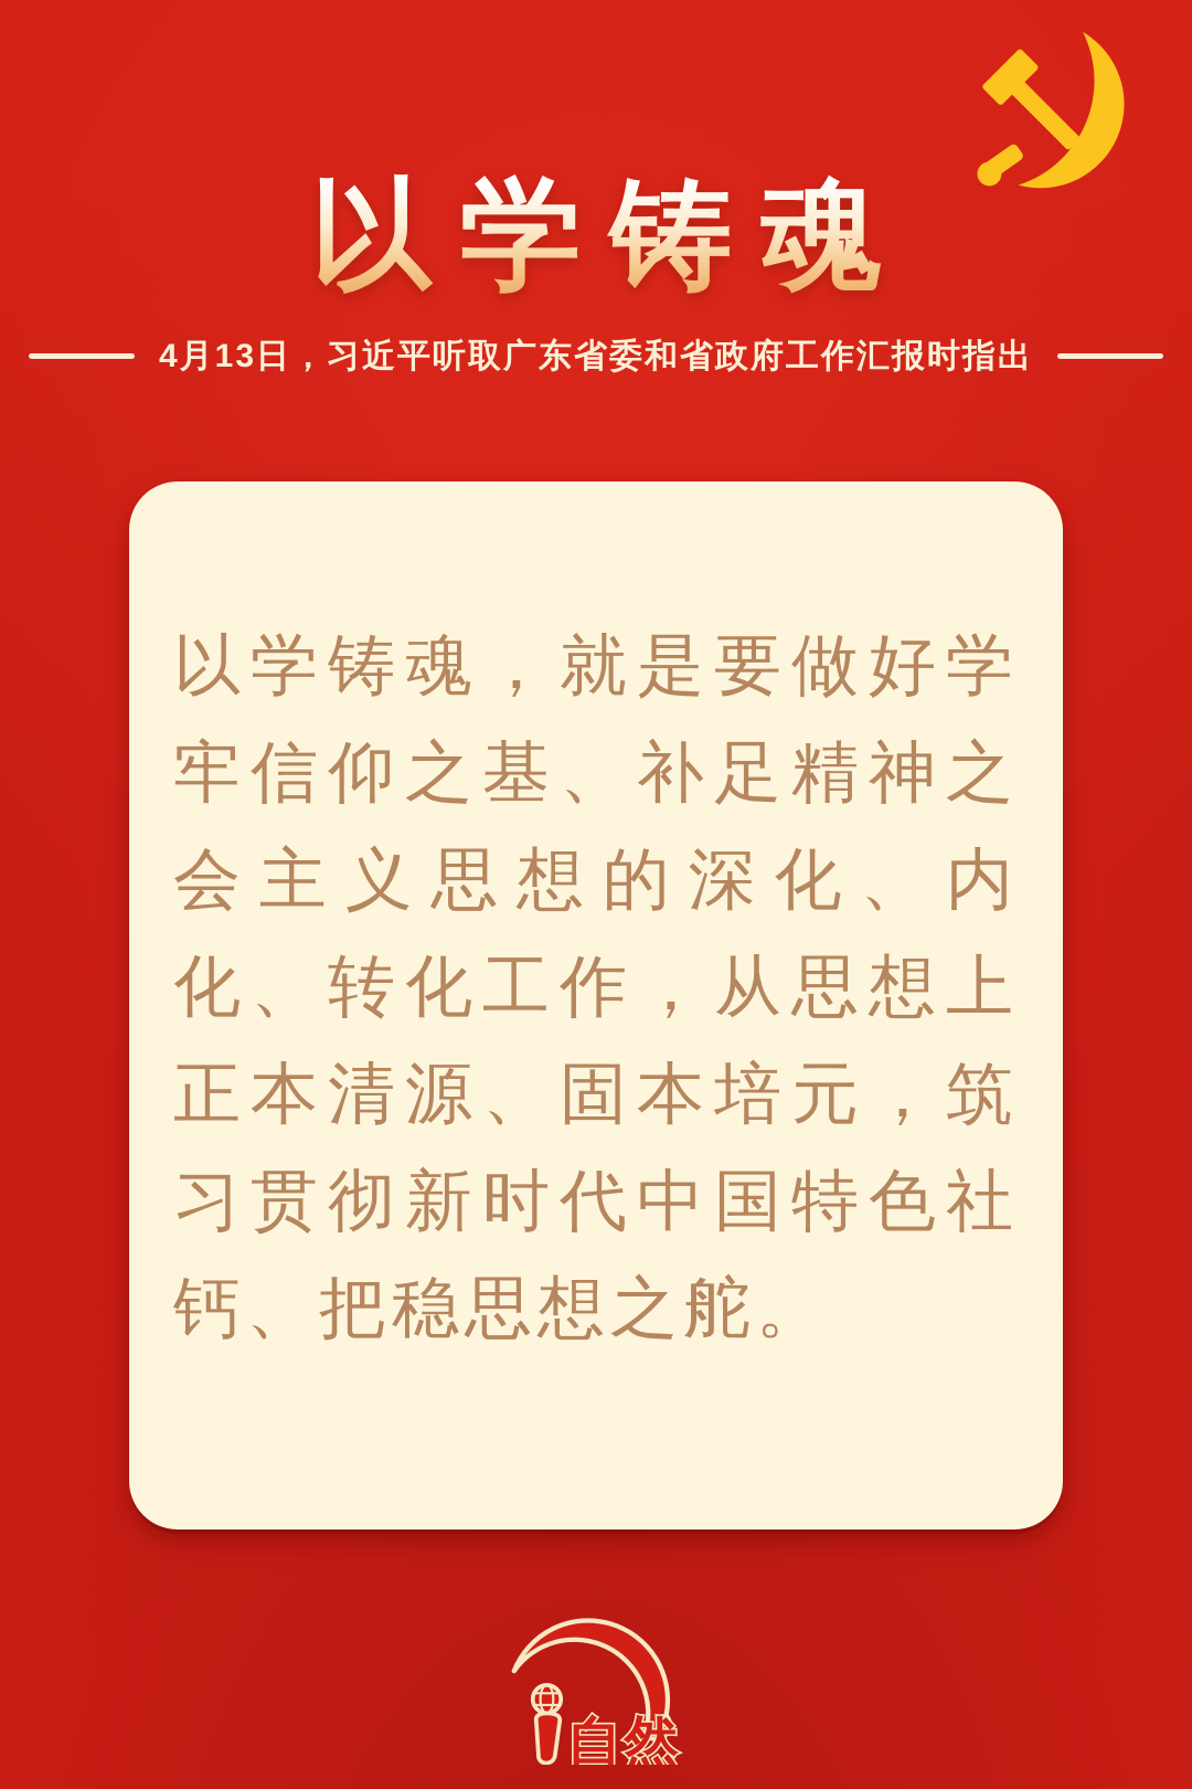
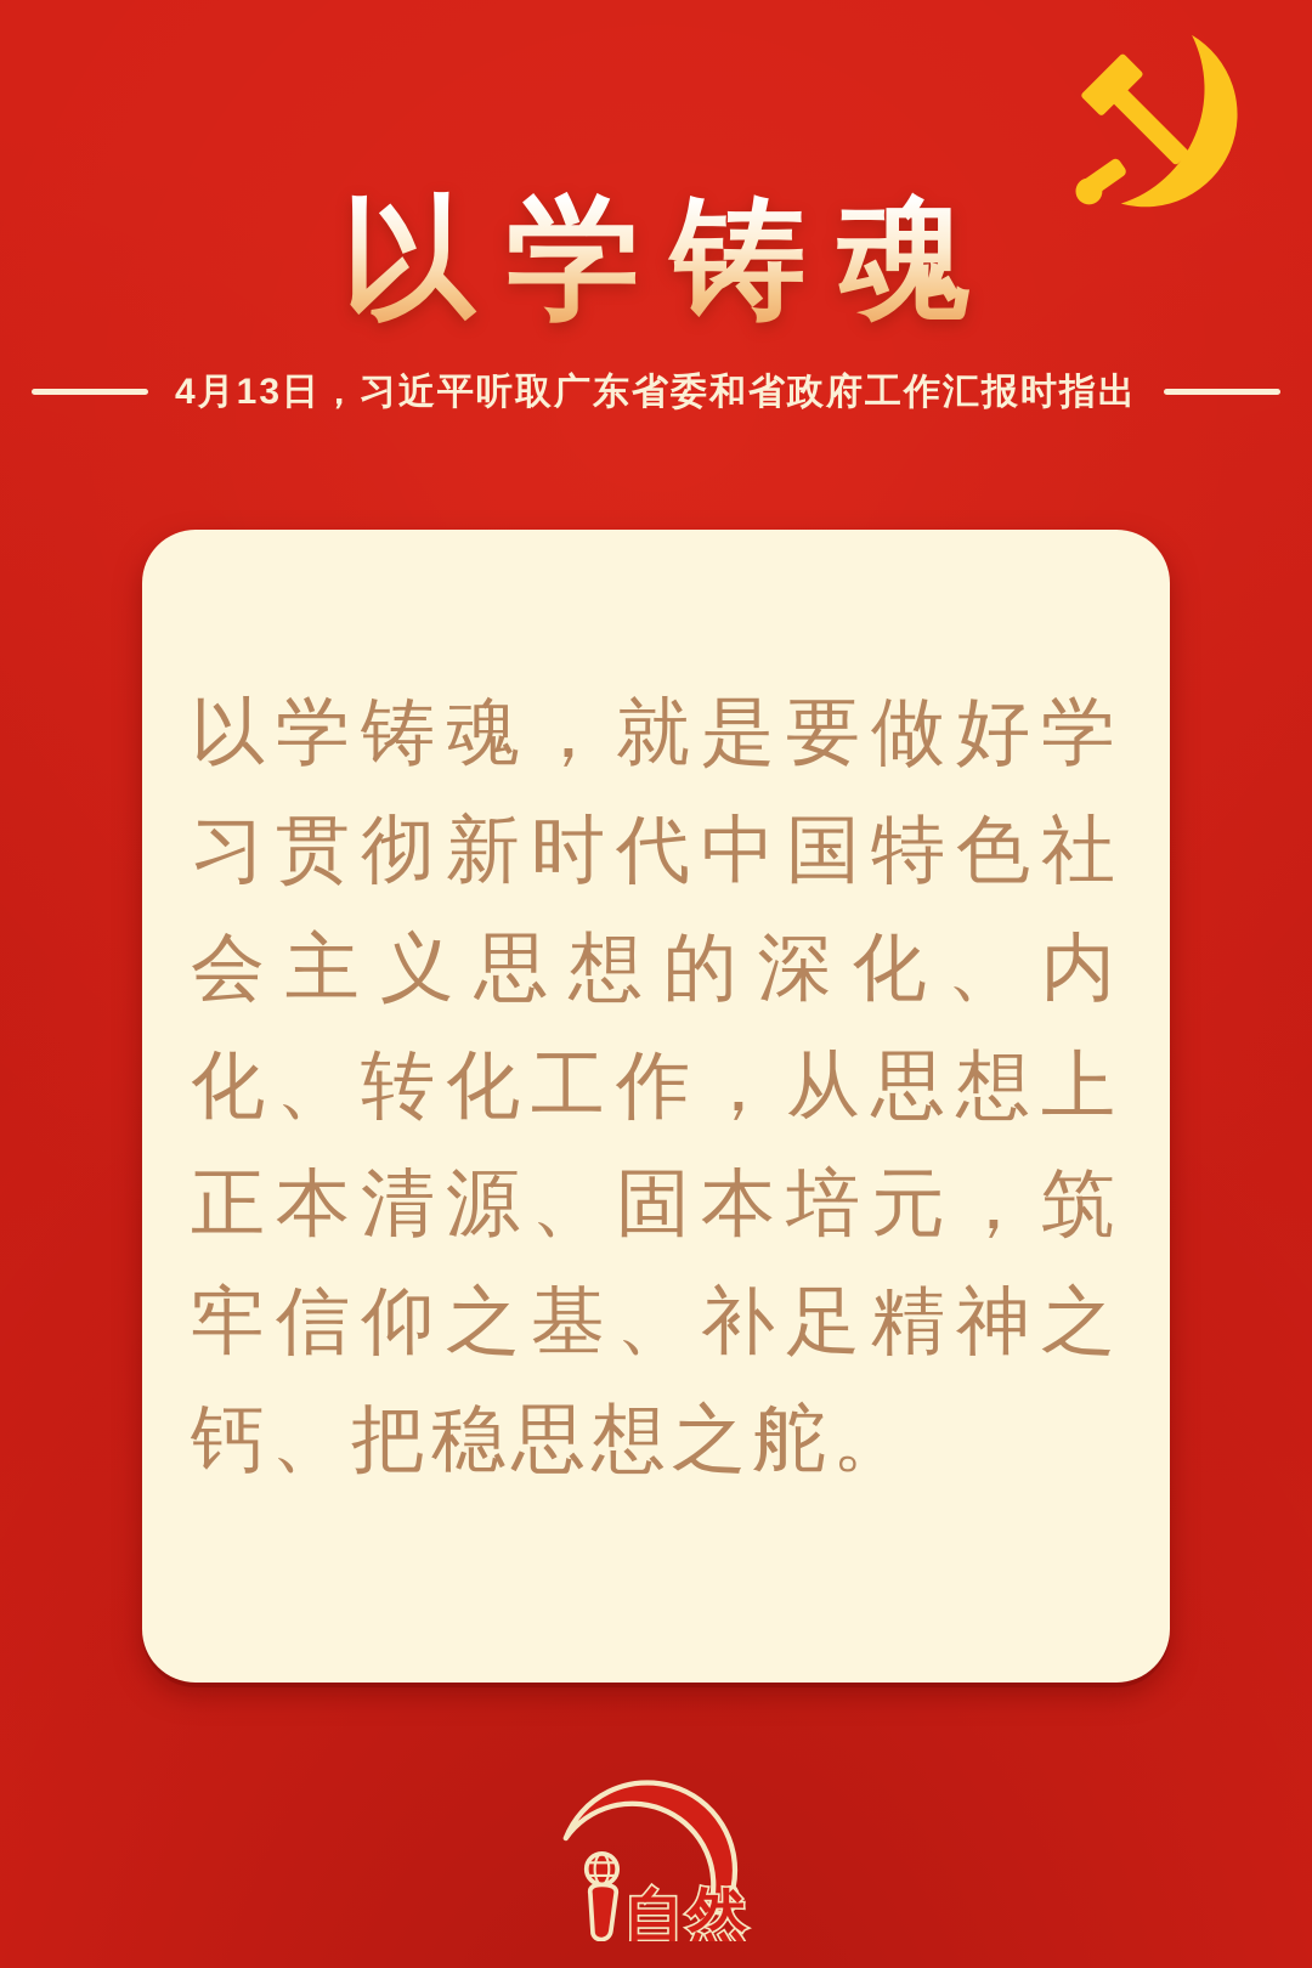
  以学铸魂
  4月13日，习近平听取广东省委和省政府工作汇报时指出
  以学铸魂，就是要做好学
- 牢信仰之基、补足精神之
+ 习贯彻新时代中国特色社
  会主义思想的深化、内
  化、转化工作，从思想上
  正本清源、固本培元，筑
- 习贯彻新时代中国特色社
+ 牢信仰之基、补足精神之
  钙、把稳思想之舵。
  自然
